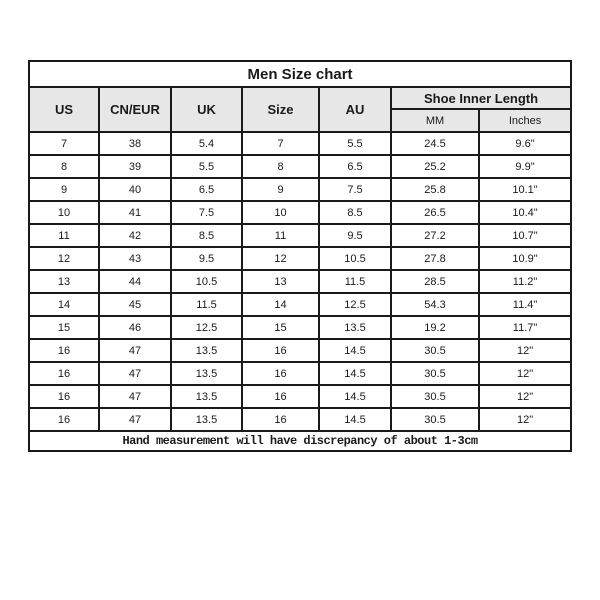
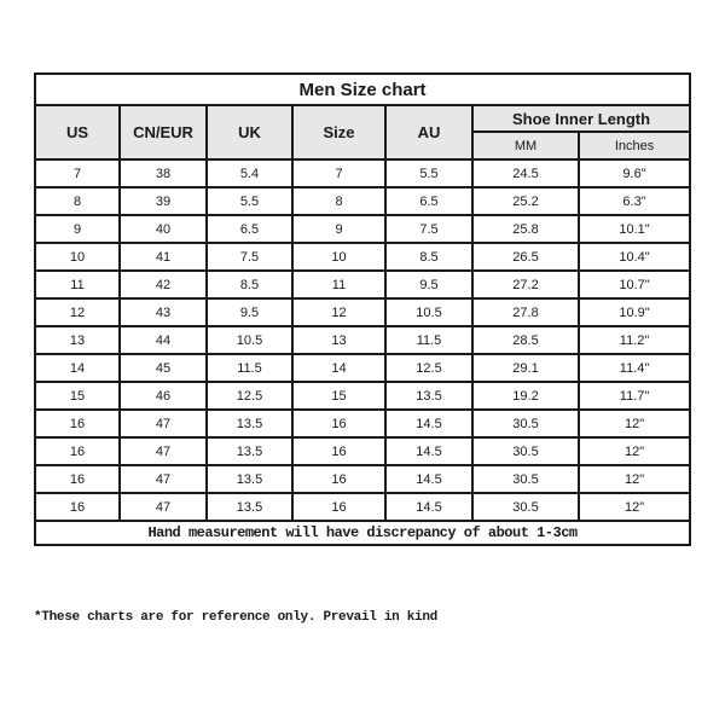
  Men Size chart
  US	CN/EUR	UK	Size	AU	Shoe Inner Length
  MM	Inches
  7	38	5.4	7	5.5	24.5	9.6"
- 8	39	5.5	8	6.5	25.2	9.9"
+ 8	39	5.5	8	6.5	25.2	6.3"
  9	40	6.5	9	7.5	25.8	10.1"
  10	41	7.5	10	8.5	26.5	10.4"
  11	42	8.5	11	9.5	27.2	10.7"
  12	43	9.5	12	10.5	27.8	10.9"
  13	44	10.5	13	11.5	28.5	11.2"
- 14	45	11.5	14	12.5	54.3	11.4"
+ 14	45	11.5	14	12.5	29.1	11.4"
  15	46	12.5	15	13.5	19.2	11.7"
  16	47	13.5	16	14.5	30.5	12"
  16	47	13.5	16	14.5	30.5	12"
  16	47	13.5	16	14.5	30.5	12"
  16	47	13.5	16	14.5	30.5	12"
  Hand measurement will have discrepancy of about 1-3cm
+ *These charts are for reference only. Prevail in kind
